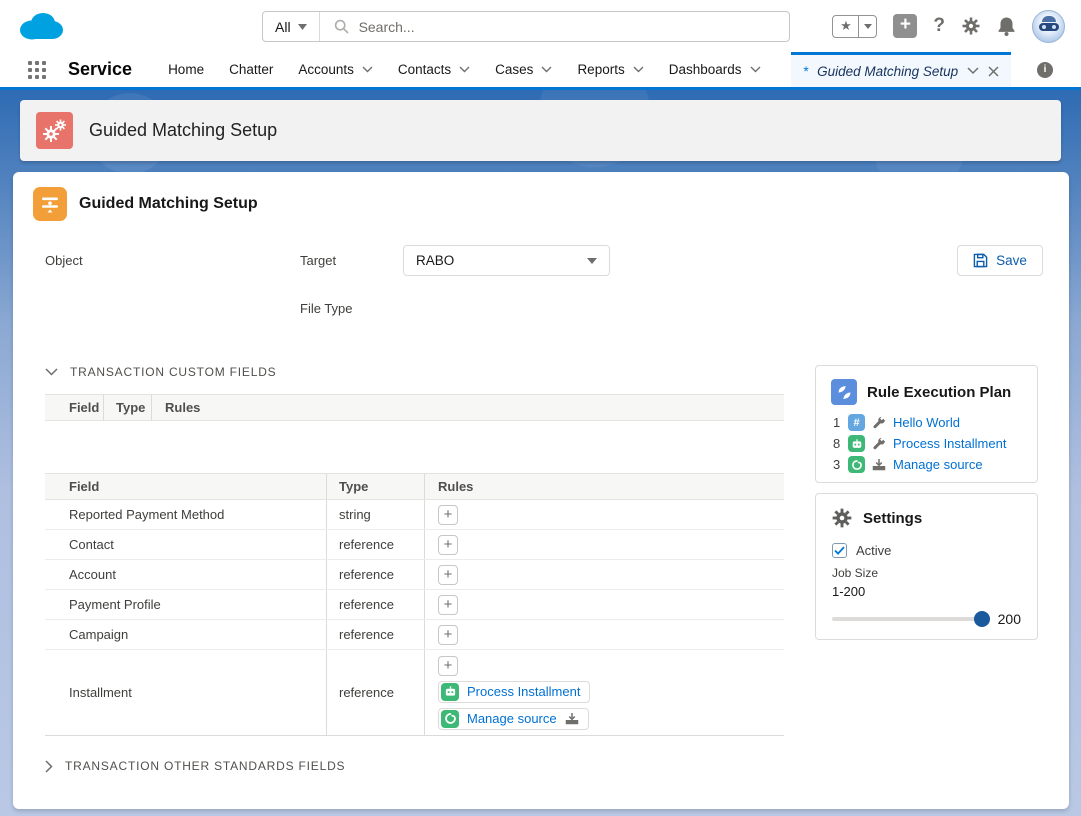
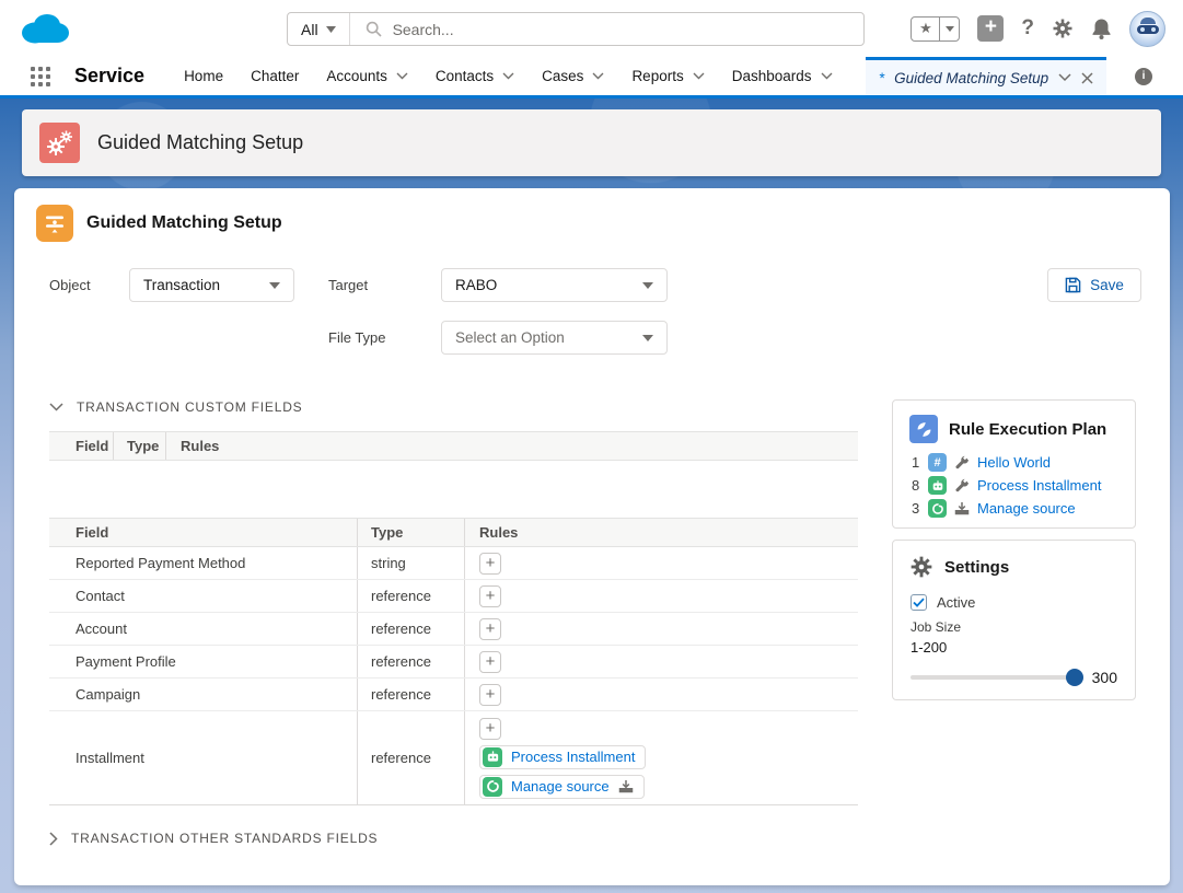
  All
  Search...
  ★
  +
  ?
  Service
  Home
  Chatter
  Accounts
  Contacts
  Cases
  Reports
  Dashboards
  *
  Guided Matching Setup
  i
  Guided Matching Setup
  Guided Matching Setup
  Object
+ Transaction
  Target
  RABO
  Save
  File Type
+ Select an Option
  TRANSACTION CUSTOM FIELDS
  Field
  Type
  Rules
  Field
  Type
  Rules
  Reported Payment Method
  string
  +
  Contact
  reference
  +
  Account
  reference
  +
  Payment Profile
  reference
  +
  Campaign
  reference
  +
  Installment
  reference
  +
  Process Installment
  Manage source
  TRANSACTION OTHER STANDARDS FIELDS
  Rule Execution Plan
  1
  #
  Hello World
  8
  Process Installment
  3
  Manage source
  Settings
  Active
  Job Size
  1-200
- 200
+ 300
